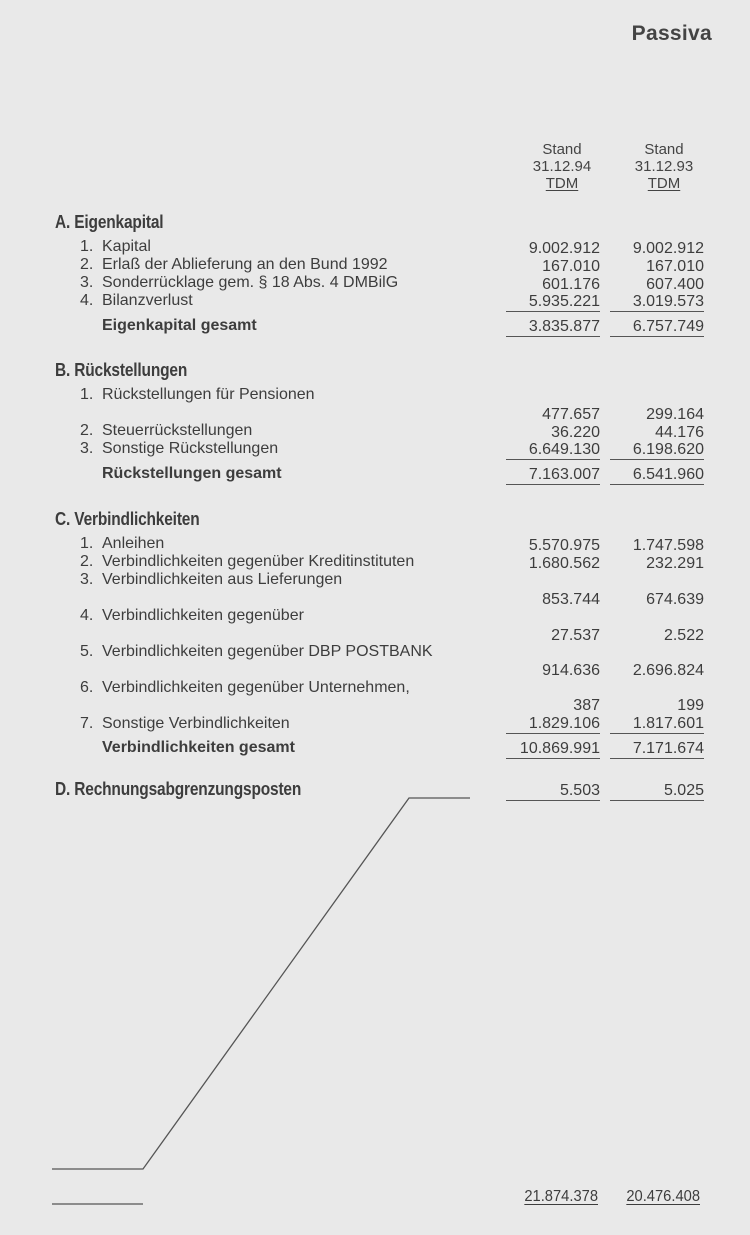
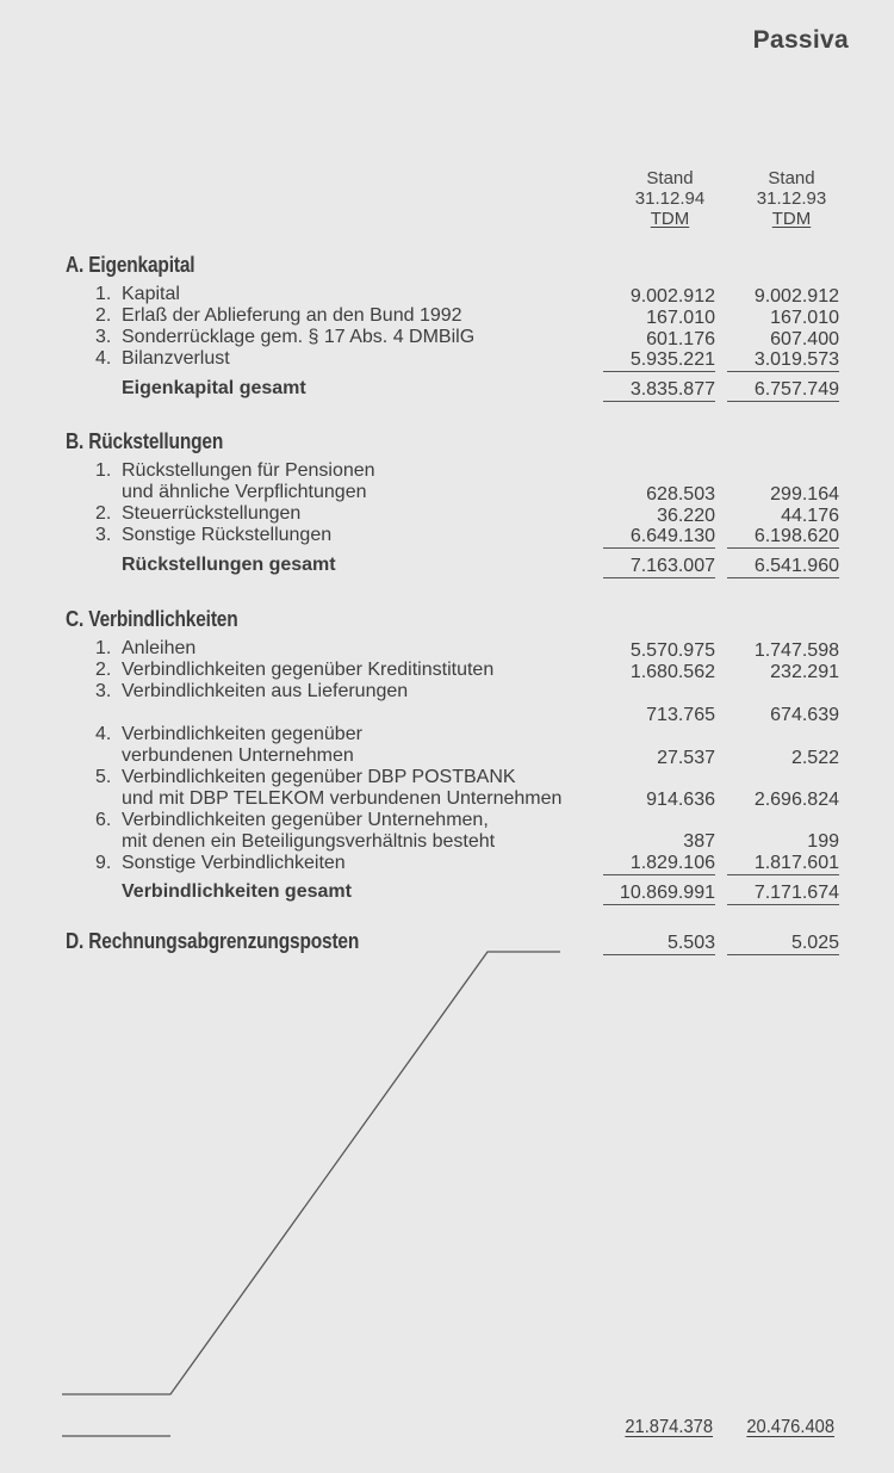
  Passiva
  Stand
  31.12.94
  TDM
  Stand
  31.12.93
  TDM
  A. Eigenkapital
  1. Kapital
  9.002.912
  9.002.912
  2. Erlaß der Ablieferung an den Bund 1992
  167.010
  167.010
- 3. Sonderrücklage gem. § 18 Abs. 4 DMBilG
+ 3. Sonderrücklage gem. § 17 Abs. 4 DMBilG
  601.176
  607.400
  4. Bilanzverlust
  5.935.221
  3.019.573
  Eigenkapital gesamt
  3.835.877
  6.757.749
  B. Rückstellungen
  1. Rückstellungen für Pensionen
+ und ähnliche Verpflichtungen
- 477.657
+ 628.503
  299.164
  2. Steuerrückstellungen
  36.220
  44.176
  3. Sonstige Rückstellungen
  6.649.130
  6.198.620
  Rückstellungen gesamt
  7.163.007
  6.541.960
  C. Verbindlichkeiten
  1. Anleihen
  5.570.975
  1.747.598
  2. Verbindlichkeiten gegenüber Kreditinstituten
  1.680.562
  232.291
  3. Verbindlichkeiten aus Lieferungen
- 853.744
+ 713.765
  674.639
  4. Verbindlichkeiten gegenüber
+ verbundenen Unternehmen
  27.537
  2.522
  5. Verbindlichkeiten gegenüber DBP POSTBANK
+ und mit DBP TELEKOM verbundenen Unternehmen
  914.636
  2.696.824
  6. Verbindlichkeiten gegenüber Unternehmen,
+ mit denen ein Beteiligungsverhältnis besteht
  387
  199
- 7. Sonstige Verbindlichkeiten
+ 9. Sonstige Verbindlichkeiten
  1.829.106
  1.817.601
  Verbindlichkeiten gesamt
  10.869.991
  7.171.674
  D. Rechnungsabgrenzungsposten
  5.503
  5.025
  21.874.378
  20.476.408
